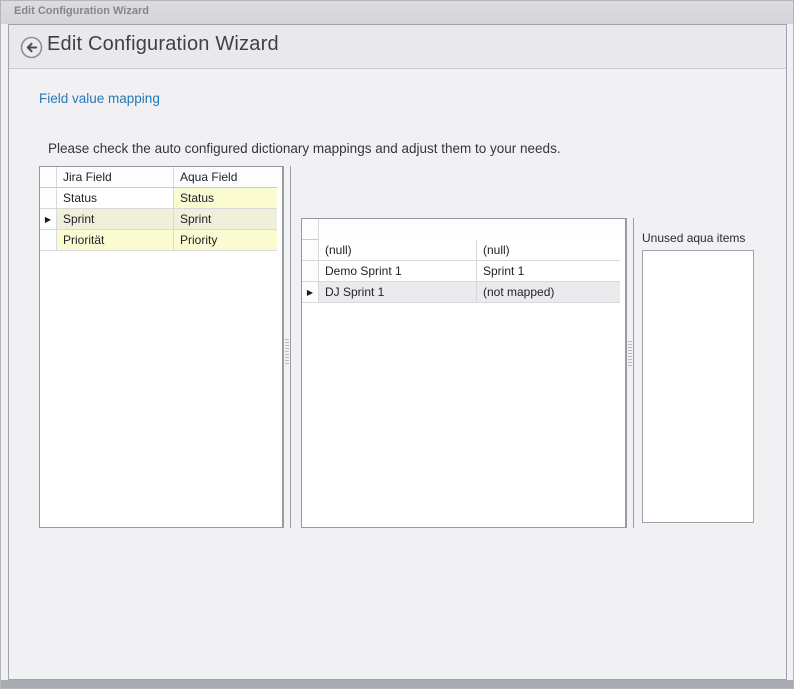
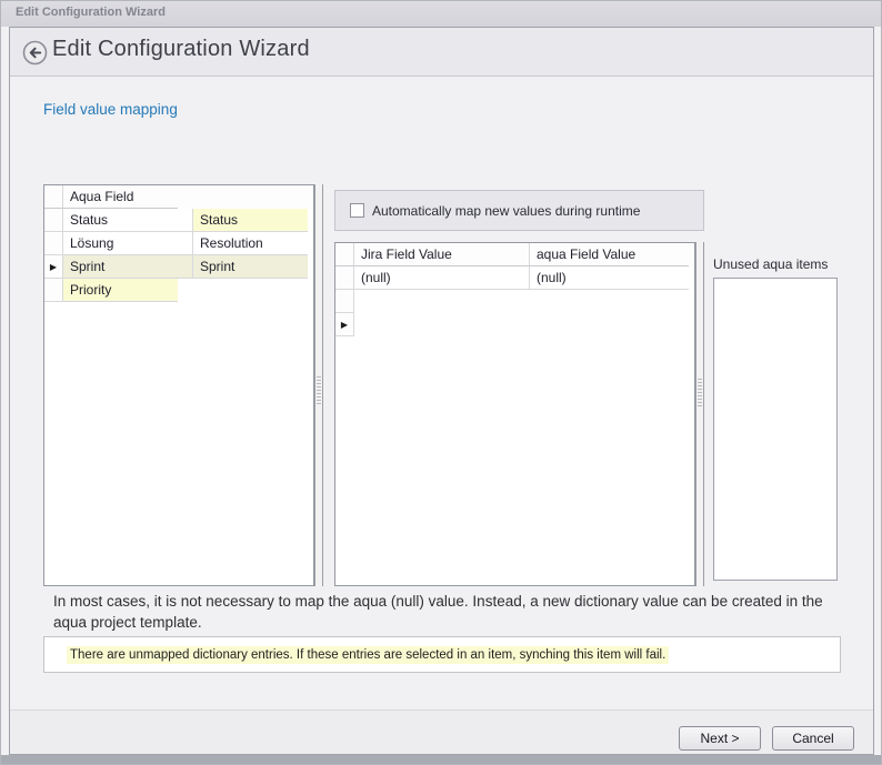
  Edit Configuration Wizard
  Edit Configuration Wizard
  Field value mapping
- Please check the auto configured dictionary mappings and adjust them to your needs.
- Jira Field
  Aqua Field
  Status
  Status
+ Lösung
+ Resolution
  ▶
  Sprint
  Sprint
- Priorität
  Priority
+ Automatically map new values during runtime
+ Jira Field Value
+ aqua Field Value
  (null)
  (null)
- Demo Sprint 1
- Sprint 1
  ▶
- DJ Sprint 1
- (not mapped)
  Unused aqua items
+ In most cases, it is not necessary to map the aqua (null) value. Instead, a new dictionary value can be created in the aqua project template.
+ There are unmapped dictionary entries. If these entries are selected in an item, synching this item will fail.
+ Next >
+ Cancel
